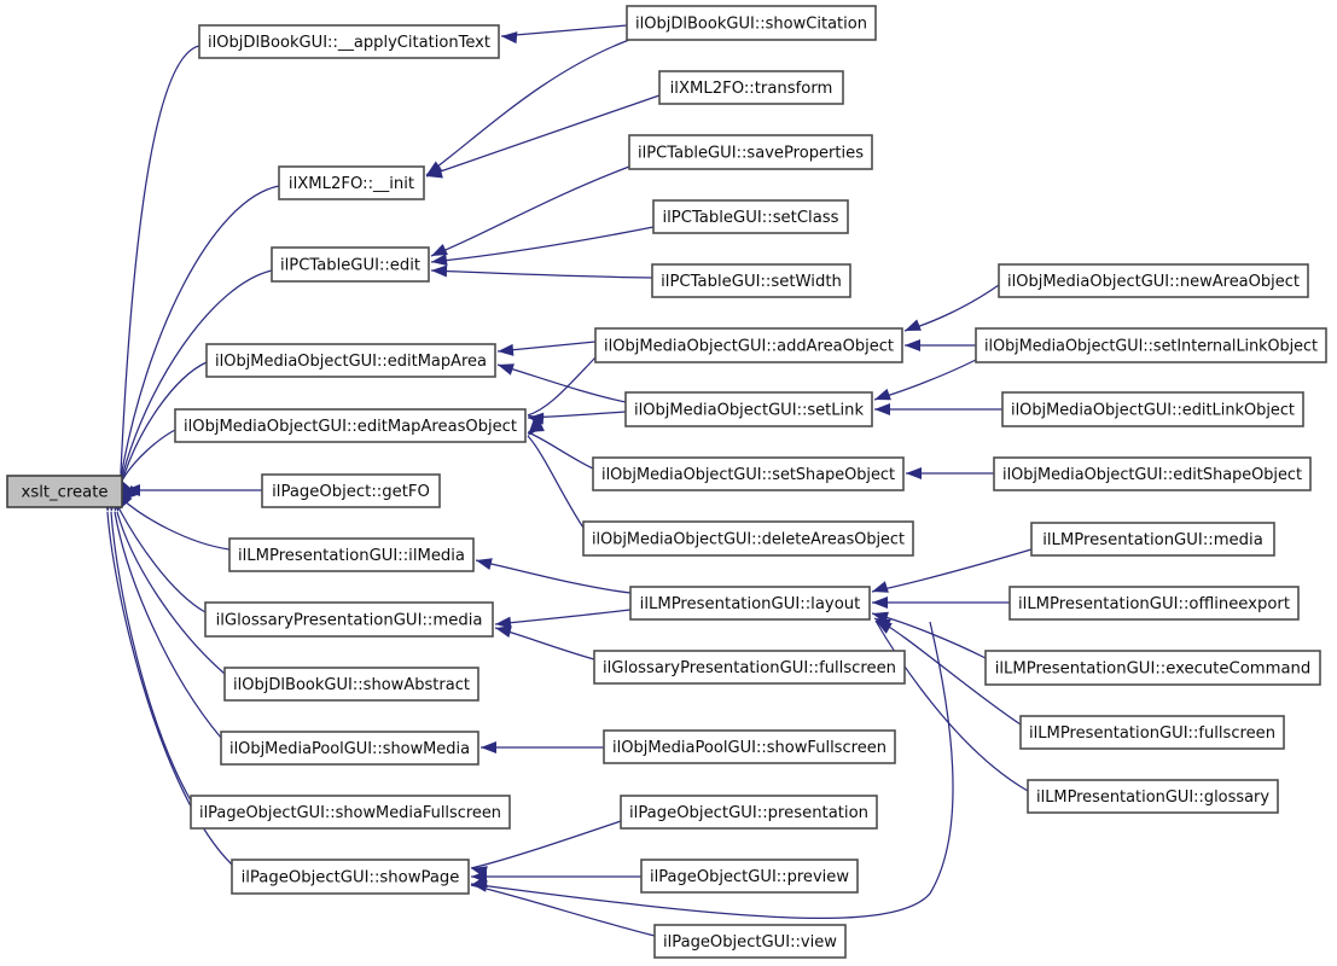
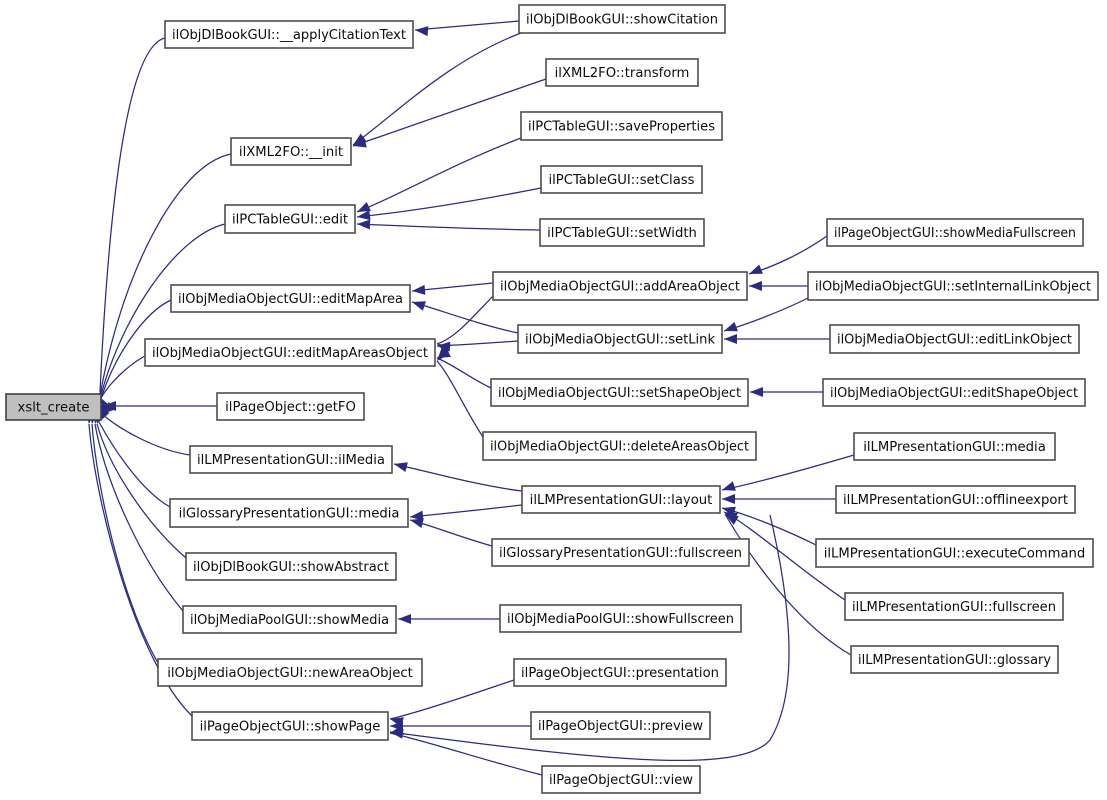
  xslt_create
  ilObjDlBookGUI::__applyCitationText
  ilObjDlBookGUI::showCitation
  ilXML2FO::transform
  ilXML2FO::__init
  ilPCTableGUI::saveProperties
  ilPCTableGUI::setClass
  ilPCTableGUI::edit
  ilPCTableGUI::setWidth
- ilObjMediaObjectGUI::newAreaObject
+ ilPageObjectGUI::showMediaFullscreen
  ilObjMediaObjectGUI::editMapArea
  ilObjMediaObjectGUI::addAreaObject
  ilObjMediaObjectGUI::setInternalLinkObject
  ilObjMediaObjectGUI::editMapAreasObject
  ilObjMediaObjectGUI::setLink
  ilObjMediaObjectGUI::editLinkObject
  ilPageObject::getFO
  ilObjMediaObjectGUI::setShapeObject
  ilObjMediaObjectGUI::editShapeObject
  ilLMPresentationGUI::ilMedia
  ilObjMediaObjectGUI::deleteAreasObject
  ilLMPresentationGUI::media
  ilGlossaryPresentationGUI::media
  ilLMPresentationGUI::layout
  ilLMPresentationGUI::offlineexport
  ilObjDlBookGUI::showAbstract
  ilGlossaryPresentationGUI::fullscreen
  ilLMPresentationGUI::executeCommand
  ilObjMediaPoolGUI::showMedia
  ilObjMediaPoolGUI::showFullscreen
  ilLMPresentationGUI::fullscreen
- ilPageObjectGUI::showMediaFullscreen
+ ilObjMediaObjectGUI::newAreaObject
  ilPageObjectGUI::presentation
  ilLMPresentationGUI::glossary
  ilPageObjectGUI::showPage
  ilPageObjectGUI::preview
  ilPageObjectGUI::view
